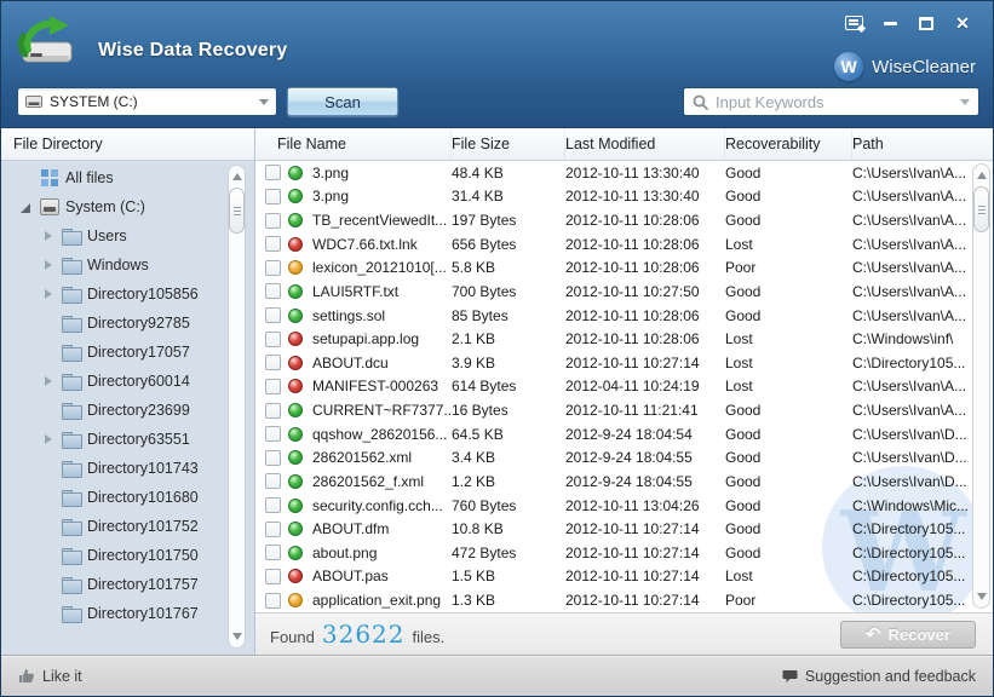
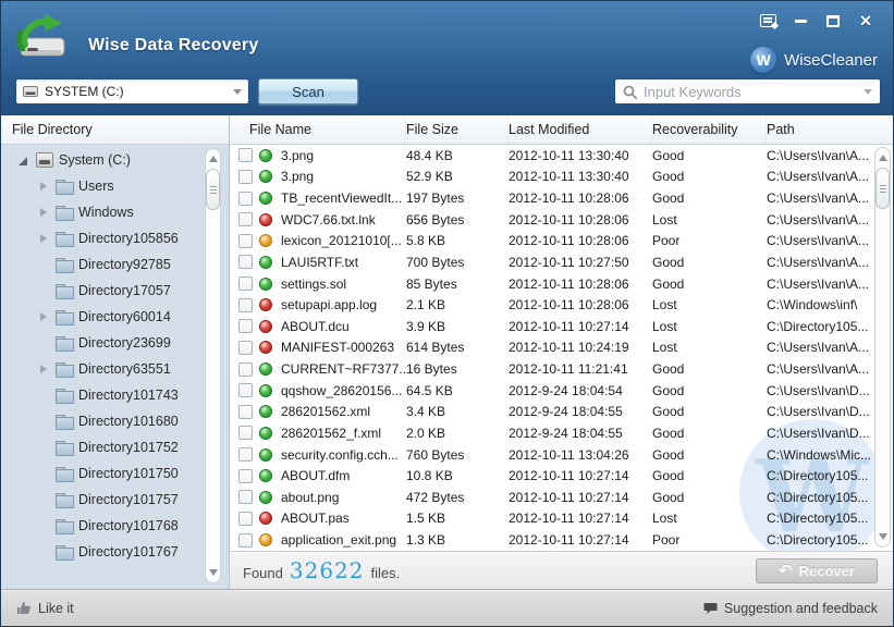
  Wise Data Recovery
  ✕
  W
  WiseCleaner
  SYSTEM (C:)
  Scan
  Input Keywords
  File Directory
- All files
  System (C:)
  Users
  Windows
  Directory105856
  Directory92785
  Directory17057
  Directory60014
  Directory23699
  Directory63551
  Directory101743
  Directory101680
  Directory101752
  Directory101750
  Directory101757
+ Directory101768
  Directory101767
  File Name
  File Size
  Last Modified
  Recoverability
  Path
  W
  3.png
  48.4 KB
  2012-10-11 13:30:40
  Good
  C:\Users\Ivan\A...
  3.png
- 31.4 KB
+ 52.9 KB
  2012-10-11 13:30:40
  Good
  C:\Users\Ivan\A...
  TB_recentViewedIt...
  197 Bytes
  2012-10-11 10:28:06
  Good
  C:\Users\Ivan\A...
  WDC7.66.txt.lnk
  656 Bytes
  2012-10-11 10:28:06
  Lost
  C:\Users\Ivan\A...
  lexicon_20121010[...
  5.8 KB
  2012-10-11 10:28:06
  Poor
  C:\Users\Ivan\A...
  LAUI5RTF.txt
  700 Bytes
  2012-10-11 10:27:50
  Good
  C:\Users\Ivan\A...
  settings.sol
  85 Bytes
  2012-10-11 10:28:06
  Good
  C:\Users\Ivan\A...
  setupapi.app.log
  2.1 KB
  2012-10-11 10:28:06
  Lost
  C:\Windows\inf\
  ABOUT.dcu
  3.9 KB
  2012-10-11 10:27:14
  Lost
  C:\Directory105...
  MANIFEST-000263
  614 Bytes
- 2012-04-11 10:24:19
+ 2012-10-11 10:24:19
  Lost
  C:\Users\Ivan\A...
  CURRENT~RF7377..
  16 Bytes
  2012-10-11 11:21:41
  Good
  C:\Users\Ivan\A...
  qqshow_28620156...
  64.5 KB
  2012-9-24 18:04:54
  Good
  C:\Users\Ivan\D...
  286201562.xml
  3.4 KB
  2012-9-24 18:04:55
  Good
  C:\Users\Ivan\D...
  286201562_f.xml
- 1.2 KB
+ 2.0 KB
  2012-9-24 18:04:55
  Good
  C:\Users\Ivan\D...
  security.config.cch...
  760 Bytes
  2012-10-11 13:04:26
  Good
  C:\Windows\Mic...
  ABOUT.dfm
  10.8 KB
  2012-10-11 10:27:14
  Good
  C:\Directory105...
  about.png
  472 Bytes
  2012-10-11 10:27:14
  Good
  C:\Directory105...
  ABOUT.pas
  1.5 KB
  2012-10-11 10:27:14
  Lost
  C:\Directory105...
  application_exit.png
  1.3 KB
  2012-10-11 10:27:14
  Poor
  C:\Directory105...
  Found
  32622
  files.
  ↶
  Recover
  Like it
  Suggestion and feedback
